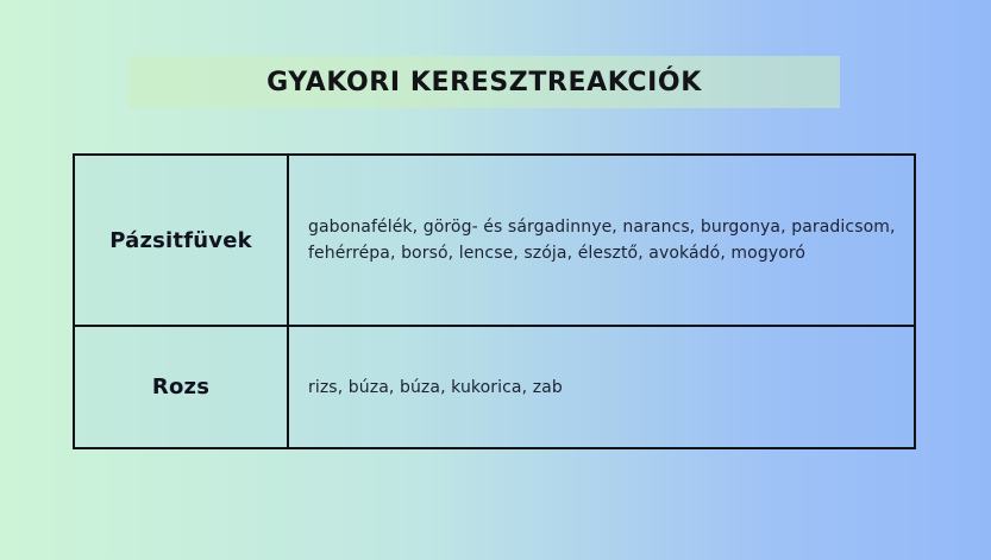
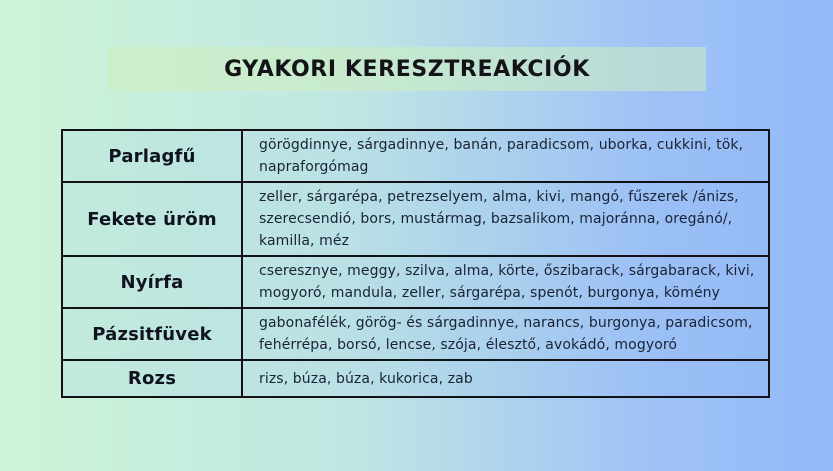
  GYAKORI KERESZTREAKCIÓK
+ Parlagfű	görögdinnye, sárgadinnye, banán, paradicsom, uborka, cukkini, tök, napraforgómag
+ Fekete üröm	zeller, sárgarépa, petrezselyem, alma, kivi, mangó, fűszerek /ánizs, szerecsendió, bors, mustármag, bazsalikom, majoránna, oregánó/, kamilla, méz
+ Nyírfa	cseresznye, meggy, szilva, alma, körte, őszibarack, sárgabarack, kivi, mogyoró, mandula, zeller, sárgarépa, spenót, burgonya, kömény
  Pázsitfüvek	gabonafélék, görög- és sárgadinnye, narancs, burgonya, paradicsom, fehérrépa, borsó, lencse, szója, élesztő, avokádó, mogyoró
  Rozs	rizs, búza, búza, kukorica, zab
